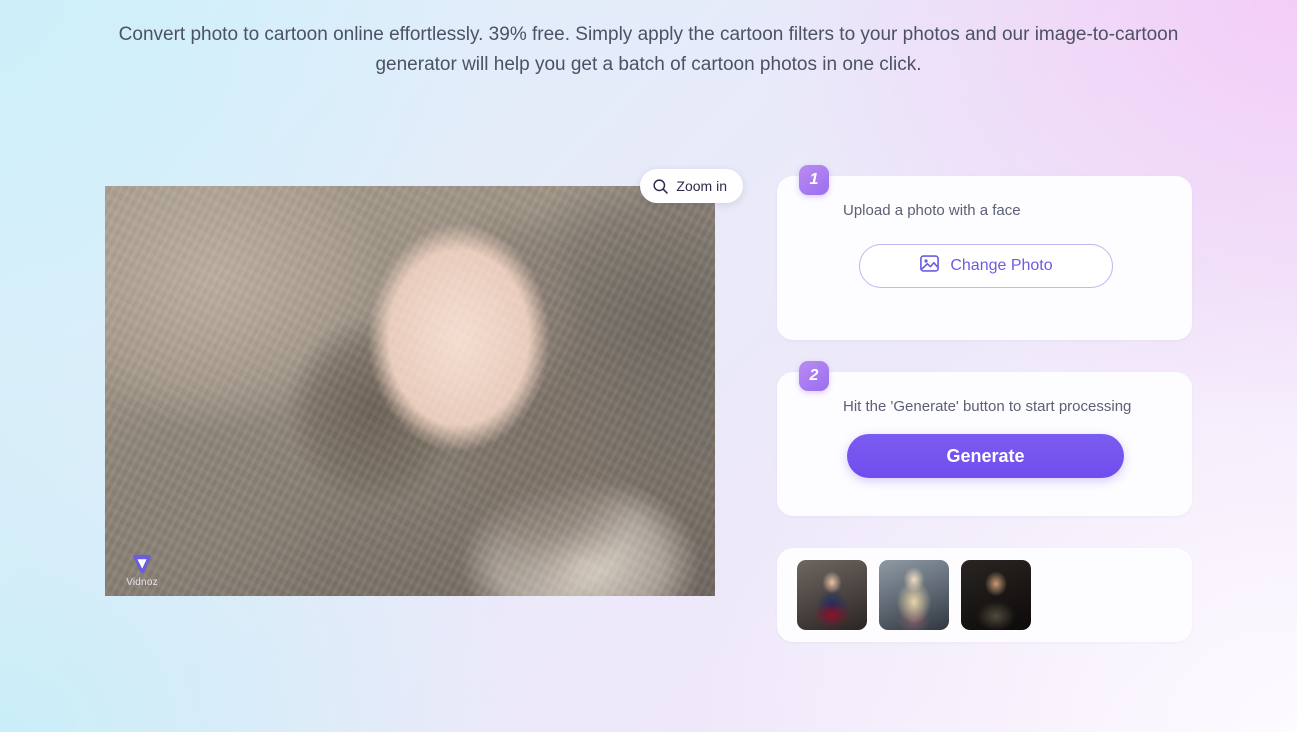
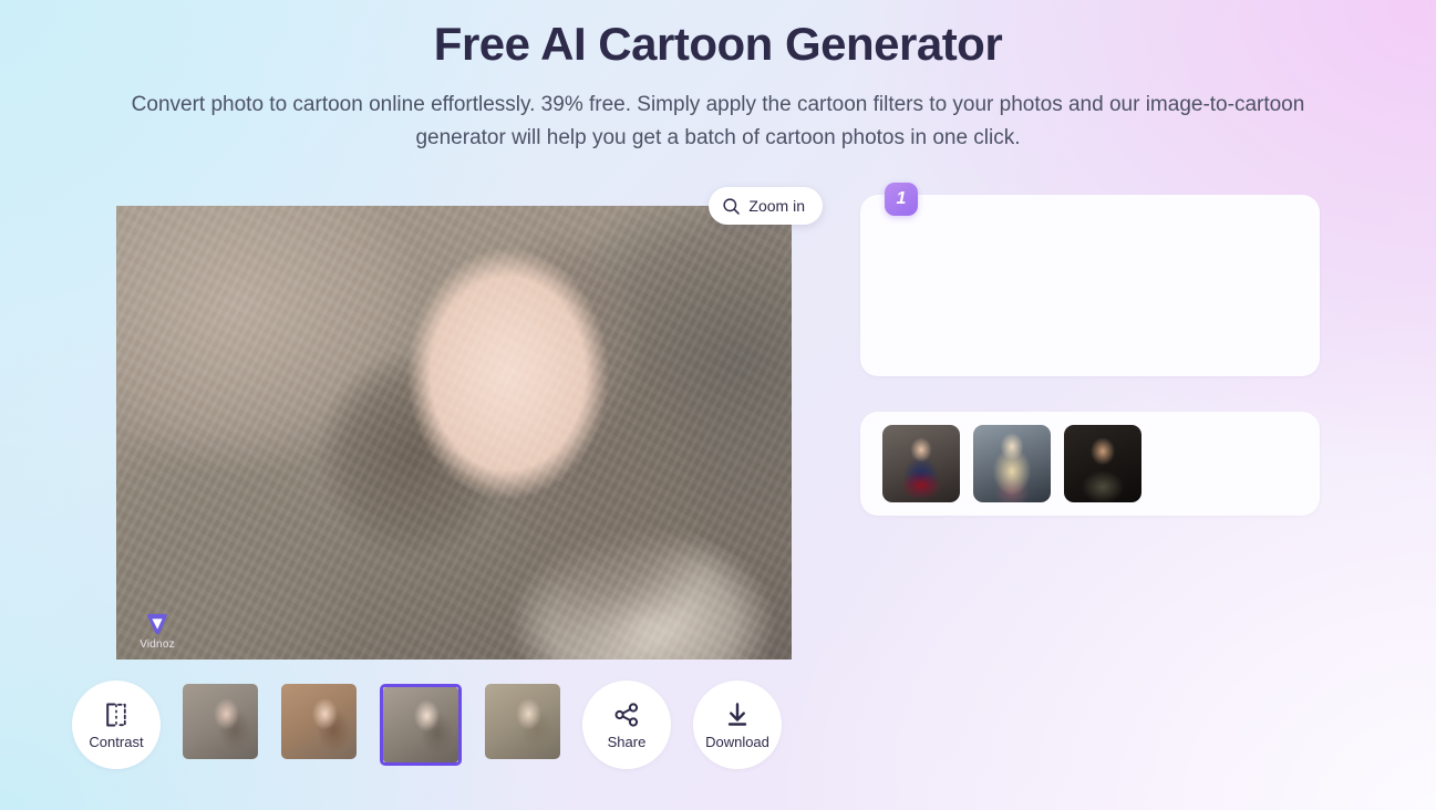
+ Free AI Cartoon Generator
  Convert photo to cartoon online effortlessly. 39% free. Simply apply the cartoon filters to your photos and our image-to-cartoon generator will help you get a batch of cartoon photos in one click.
  Zoom in
  Vidnoz
+ Contrast
+ Share
+ Download
  1
- Upload a photo with a face
- Change Photo
- 2
- Hit the 'Generate' button to start processing
- Generate
